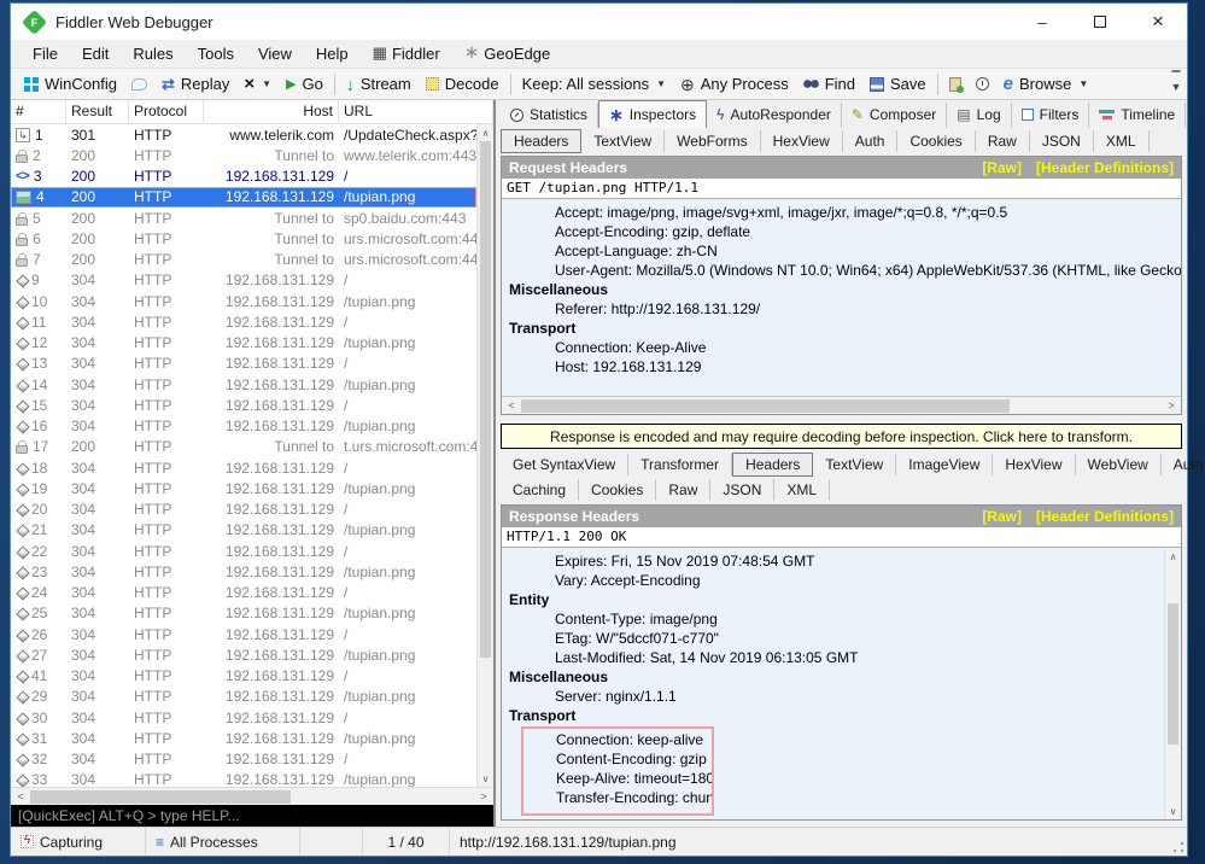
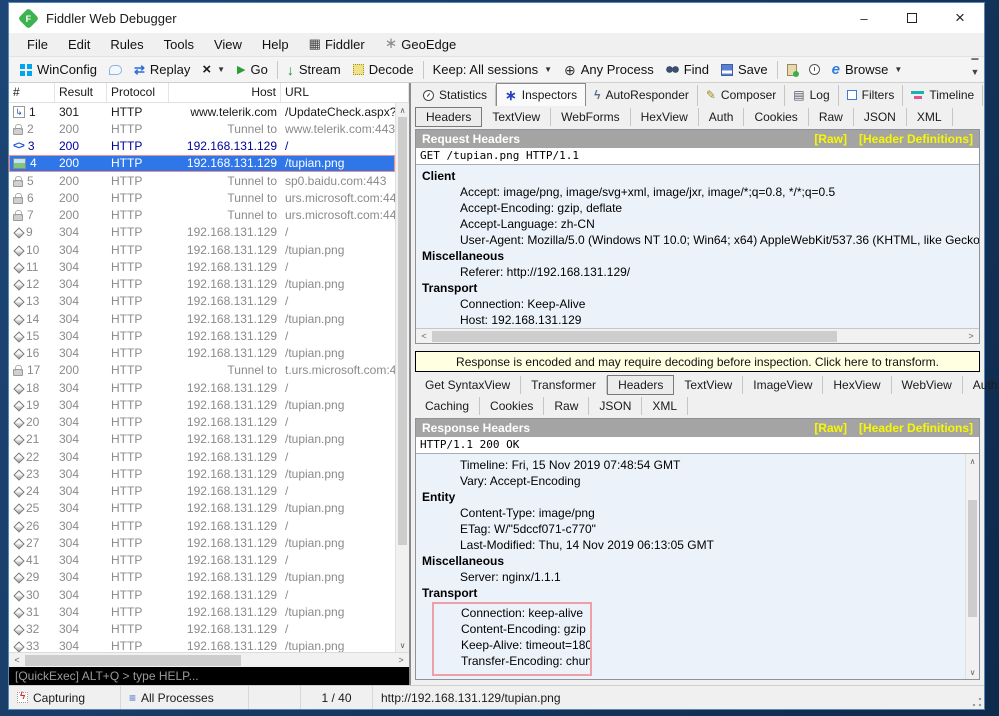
  Fiddler Web Debugger
  –
  ×
  File
  Edit
  Rules
  Tools
  View
  Help
  ▦
  Fiddler
  ∗
  GeoEdge
  WinConfig
  ⇄
  Replay
  ×
  ▼
  ▶
  Go
  ↓
  Stream
  Decode
  Keep: All sessions
  ▼
  ⊕
  Any Process
  Find
  Save
  e
  Browse
  ▼
  ▔
  ▼
  #
  Result
  Protocol
  Host
  URL
  ↳
  1
  301
  HTTP
  www.telerik.com
  /UpdateCheck.aspx?
  2
  200
  HTTP
  Tunnel to
  www.telerik.com:443
  <>
  3
  200
  HTTP
  192.168.131.129
  /
  4
  200
  HTTP
  192.168.131.129
  /tupian.png
  5
  200
  HTTP
  Tunnel to
  sp0.baidu.com:443
  6
  200
  HTTP
  Tunnel to
  urs.microsoft.com:44
  7
  200
  HTTP
  Tunnel to
  urs.microsoft.com:44
  9
  304
  HTTP
  192.168.131.129
  /
  10
  304
  HTTP
  192.168.131.129
  /tupian.png
  11
  304
  HTTP
  192.168.131.129
  /
  12
  304
  HTTP
  192.168.131.129
  /tupian.png
  13
  304
  HTTP
  192.168.131.129
  /
  14
  304
  HTTP
  192.168.131.129
  /tupian.png
  15
  304
  HTTP
  192.168.131.129
  /
  16
  304
  HTTP
  192.168.131.129
  /tupian.png
  17
  200
  HTTP
  Tunnel to
  t.urs.microsoft.com:4
  18
  304
  HTTP
  192.168.131.129
  /
  19
  304
  HTTP
  192.168.131.129
  /tupian.png
  20
  304
  HTTP
  192.168.131.129
  /
  21
  304
  HTTP
  192.168.131.129
  /tupian.png
  22
  304
  HTTP
  192.168.131.129
  /
  23
  304
  HTTP
  192.168.131.129
  /tupian.png
  24
  304
  HTTP
  192.168.131.129
  /
  25
  304
  HTTP
  192.168.131.129
  /tupian.png
  26
  304
  HTTP
  192.168.131.129
  /
  27
  304
  HTTP
  192.168.131.129
  /tupian.png
  41
  304
  HTTP
  192.168.131.129
  /
  29
  304
  HTTP
  192.168.131.129
  /tupian.png
  30
  304
  HTTP
  192.168.131.129
  /
  31
  304
  HTTP
  192.168.131.129
  /tupian.png
  32
  304
  HTTP
  192.168.131.129
  /
  33
  304
  HTTP
  192.168.131.129
  /tupian.png
  ∧
  ∨
  <
  >
  [QuickExec] ALT+Q > type HELP...
  Statistics
  ∗
  Inspectors
  ϟ
  AutoResponder
  ✎
  Composer
  ▤
  Log
  Filters
  Timeline
  Headers
  TextView
  WebForms
  HexView
  Auth
  Cookies
  Raw
  JSON
  XML
  Request Headers
  [Raw]
  [Header Definitions]
  GET /tupian.png HTTP/1.1
+ Client
  Accept: image/png, image/svg+xml, image/jxr, image/*;q=0.8, */*;q=0.5
  Accept-Encoding: gzip, deflate
  Accept-Language: zh-CN
  User-Agent: Mozilla/5.0 (Windows NT 10.0; Win64; x64) AppleWebKit/537.36 (KHTML, like Gecko
  Miscellaneous
  Referer: http://192.168.131.129/
  Transport
  Connection: Keep-Alive
  Host: 192.168.131.129
  <
  >
  Response is encoded and may require decoding before inspection. Click here to transform.
  Get SyntaxView
  Transformer
  Headers
  TextView
  ImageView
  HexView
  WebView
  Auth
  Caching
  Cookies
  Raw
  JSON
  XML
  Response Headers
  [Raw]
  [Header Definitions]
  HTTP/1.1 200 OK
- Expires: Fri, 15 Nov 2019 07:48:54 GMT
+ Timeline: Fri, 15 Nov 2019 07:48:54 GMT
  Vary: Accept-Encoding
  Entity
  Content-Type: image/png
  ETag: W/"5dccf071-c770"
- Last-Modified: Sat, 14 Nov 2019 06:13:05 GMT
+ Last-Modified: Thu, 14 Nov 2019 06:13:05 GMT
  Miscellaneous
  Server: nginx/1.1.1
  Transport
  Connection: keep-alive
  Content-Encoding: gzip
  Keep-Alive: timeout=180
  Transfer-Encoding: chun
  ∧
  ∨
  Capturing
  ≡
  All Processes
  1 / 40
  http://192.168.131.129/tupian.png
